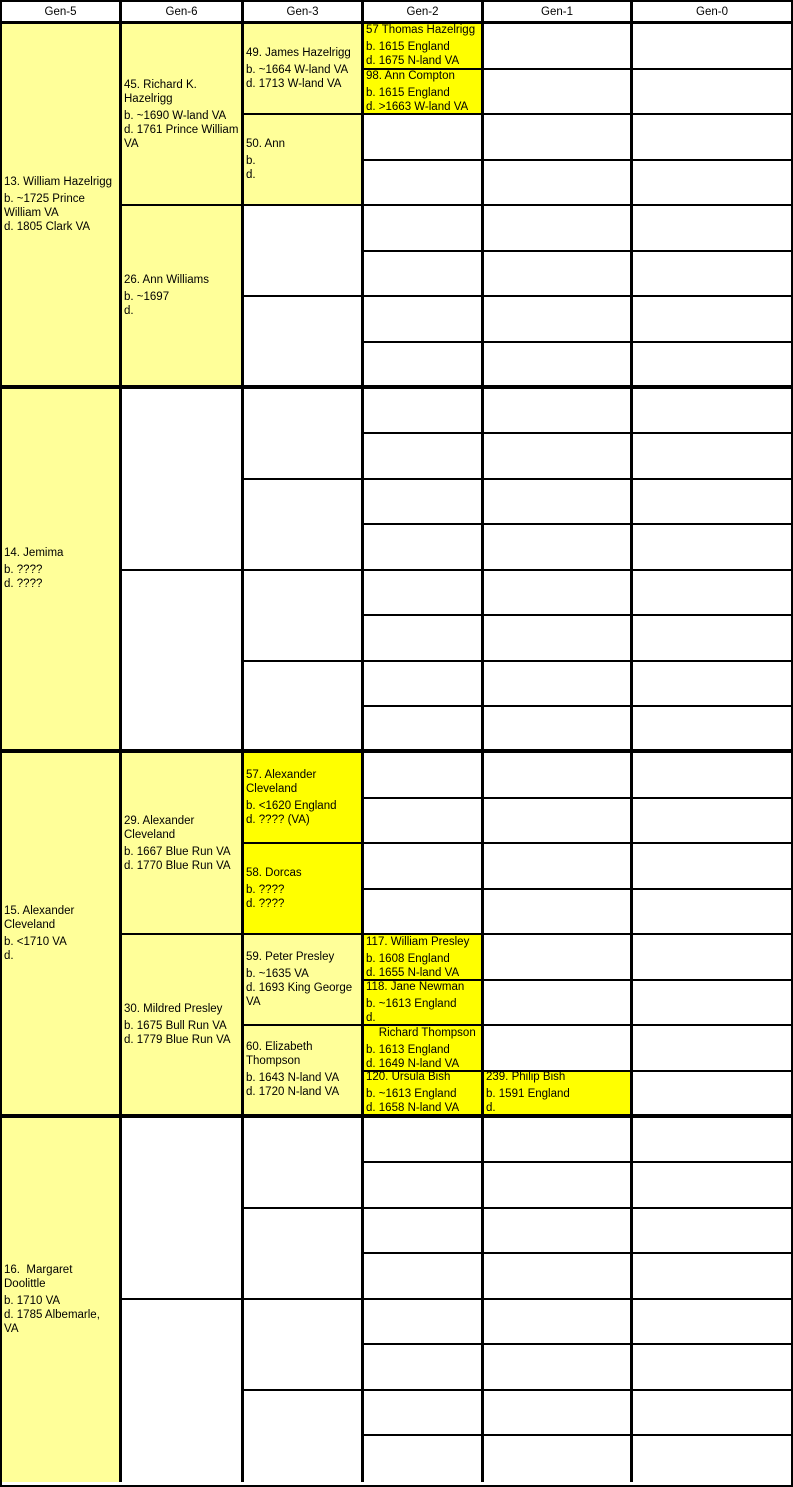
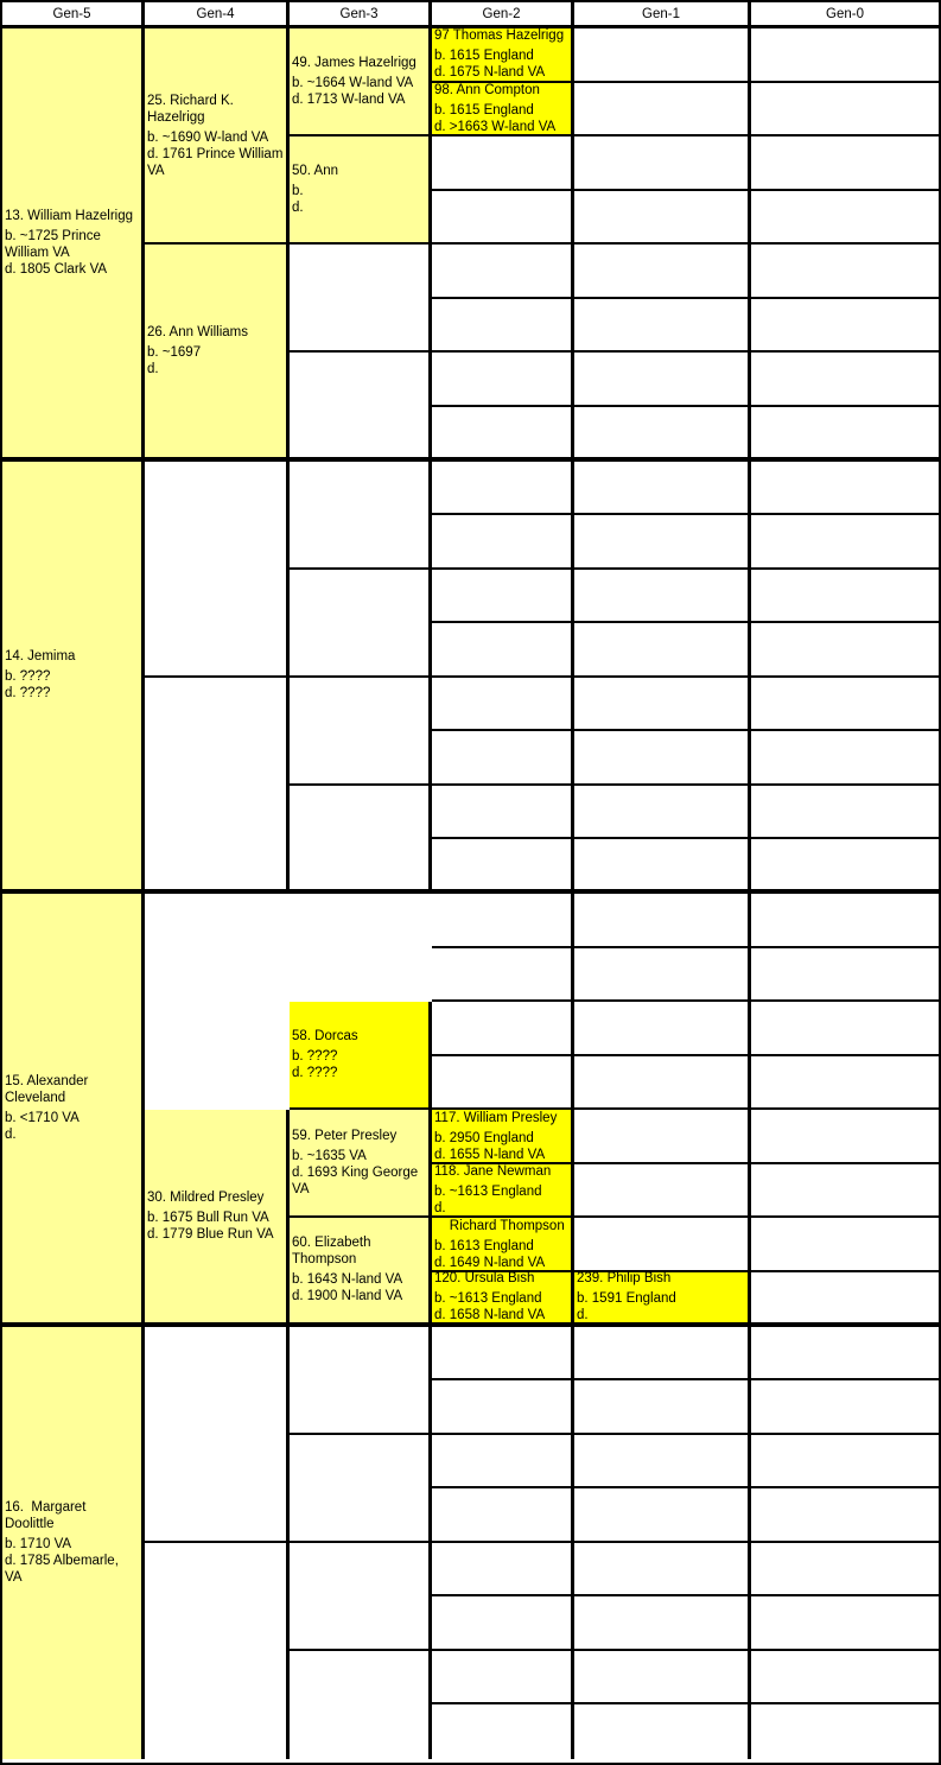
  Gen-5
- Gen-6
+ Gen-4
  Gen-3
  Gen-2
  Gen-1
  Gen-0
  13. William Hazelrigg
  b. ~1725 Prince William VA
  d. 1805 Clark VA
  14. Jemima
  b. ????
  d. ????
  15. Alexander Cleveland
  b. <1710 VA
  d.
  16. Margaret Doolittle
  b. 1710 VA
  d. 1785 Albemarle, VA
- 45. Richard K. Hazelrigg
+ 25. Richard K. Hazelrigg
  b. ~1690 W-land VA
  d. 1761 Prince William VA
  26. Ann Williams
  b. ~1697
  d.
- 29. Alexander Cleveland
- b. 1667 Blue Run VA
- d. 1770 Blue Run VA
  30. Mildred Presley
  b. 1675 Bull Run VA
  d. 1779 Blue Run VA
  49. James Hazelrigg
  b. ~1664 W-land VA
  d. 1713 W-land VA
  50. Ann
  b.
  d.
- 57. Alexander Cleveland
- b. <1620 England
- d. ???? (VA)
  58. Dorcas
  b. ????
  d. ????
  59. Peter Presley
  b. ~1635 VA
  d. 1693 King George VA
  60. Elizabeth Thompson
  b. 1643 N-land VA
- d. 1720 N-land VA
+ d. 1900 N-land VA
- 57 Thomas Hazelrigg
+ 97 Thomas Hazelrigg
  b. 1615 England
  d. 1675 N-land VA
  98. Ann Compton
  b. 1615 England
  d. >1663 W-land VA
  117. William Presley
- b. 1608 England
+ b. 2950 England
  d. 1655 N-land VA
  118. Jane Newman
  b. ~1613 England
  d.
  Richard Thompson
  b. 1613 England
  d. 1649 N-land VA
  120. Ursula Bish
  b. ~1613 England
  d. 1658 N-land VA
  239. Philip Bish
  b. 1591 England
  d.
